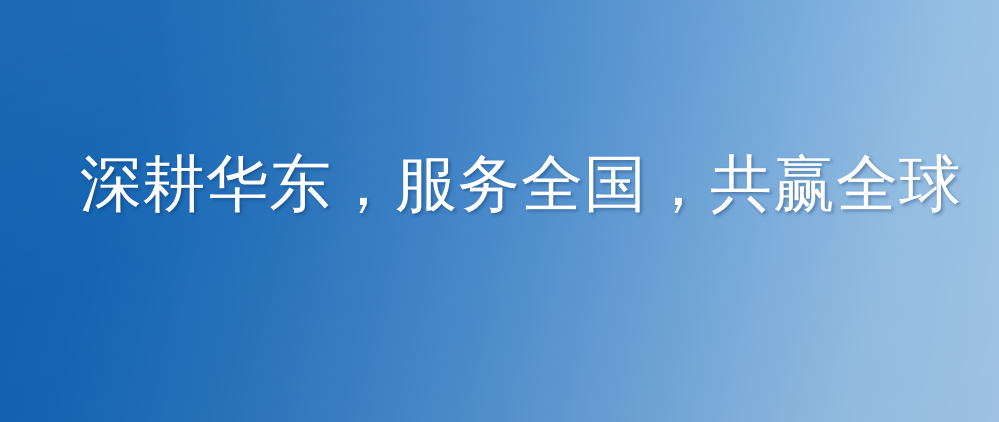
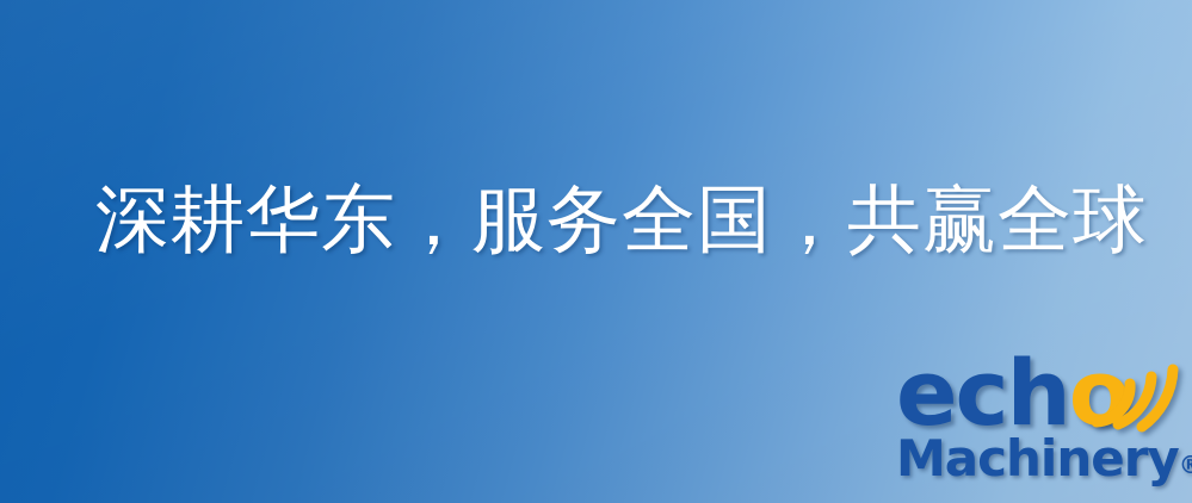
  深耕华东，服务全国，共赢全球
+ echo
+ Machinery®
